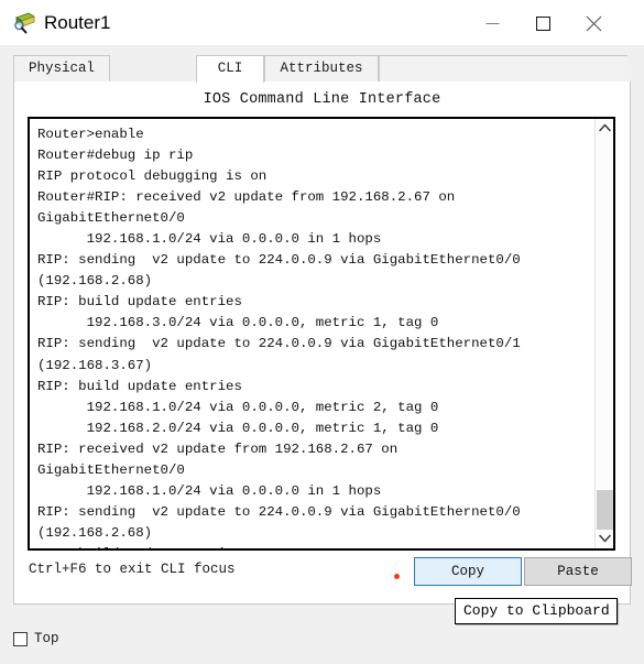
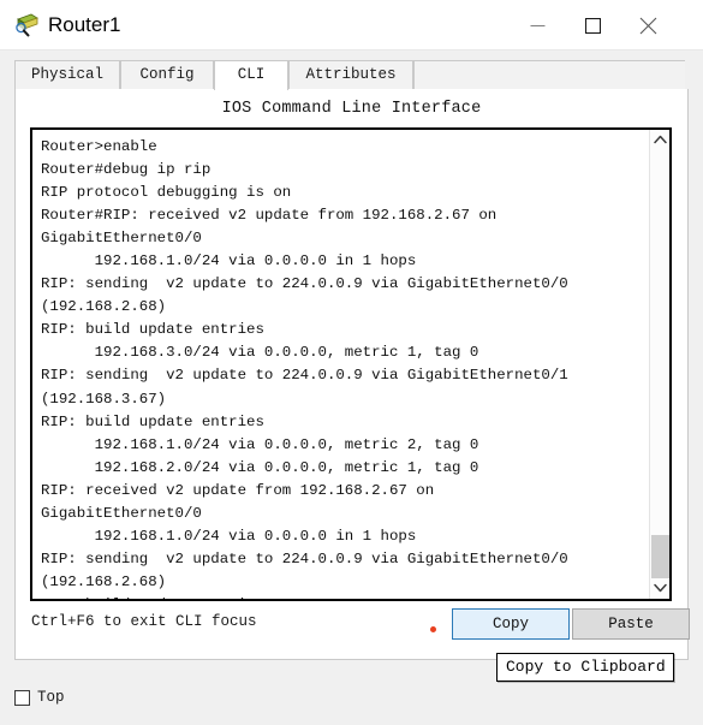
  Router1
  Physical
+ Config
  CLI
  Attributes
  IOS Command Line Interface
  Router>enable
  Router#debug ip rip
  RIP protocol debugging is on
  Router#RIP: received v2 update from 192.168.2.67 on
  GigabitEthernet0/0
  192.168.1.0/24 via 0.0.0.0 in 1 hops
  RIP: sending v2 update to 224.0.0.9 via GigabitEthernet0/0
  (192.168.2.68)
  RIP: build update entries
  192.168.3.0/24 via 0.0.0.0, metric 1, tag 0
  RIP: sending v2 update to 224.0.0.9 via GigabitEthernet0/1
  (192.168.3.67)
  RIP: build update entries
  192.168.1.0/24 via 0.0.0.0, metric 2, tag 0
  192.168.2.0/24 via 0.0.0.0, metric 1, tag 0
  RIP: received v2 update from 192.168.2.67 on
  GigabitEthernet0/0
  192.168.1.0/24 via 0.0.0.0 in 1 hops
  RIP: sending v2 update to 224.0.0.9 via GigabitEthernet0/0
  (192.168.2.68)
  Ctrl+F6 to exit CLI focus
  Copy
  Paste
  Copy to Clipboard
  Top
